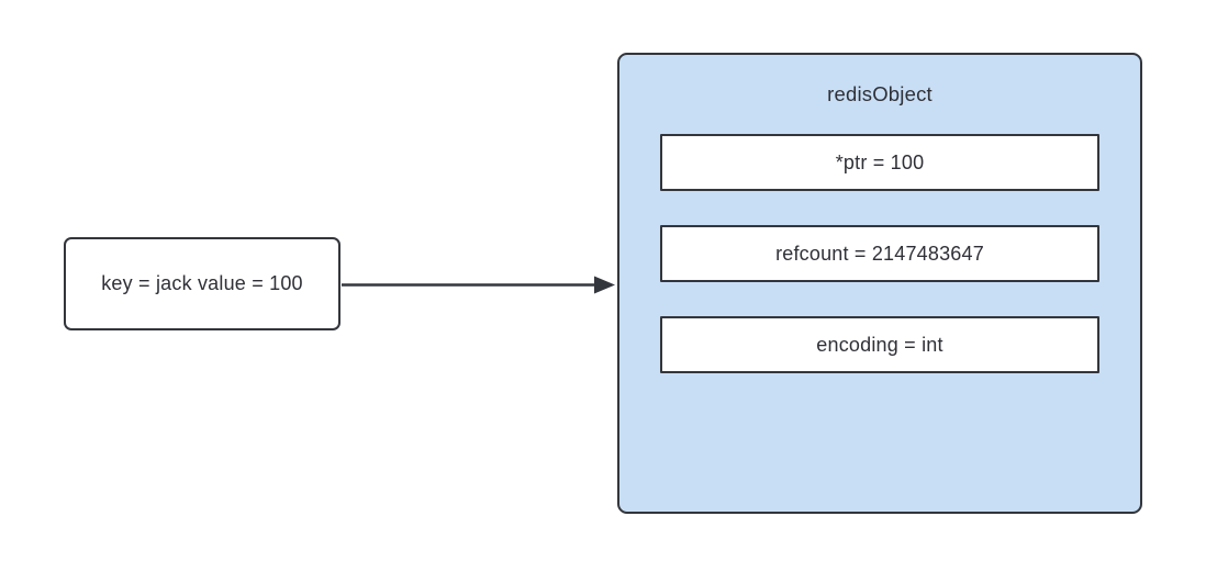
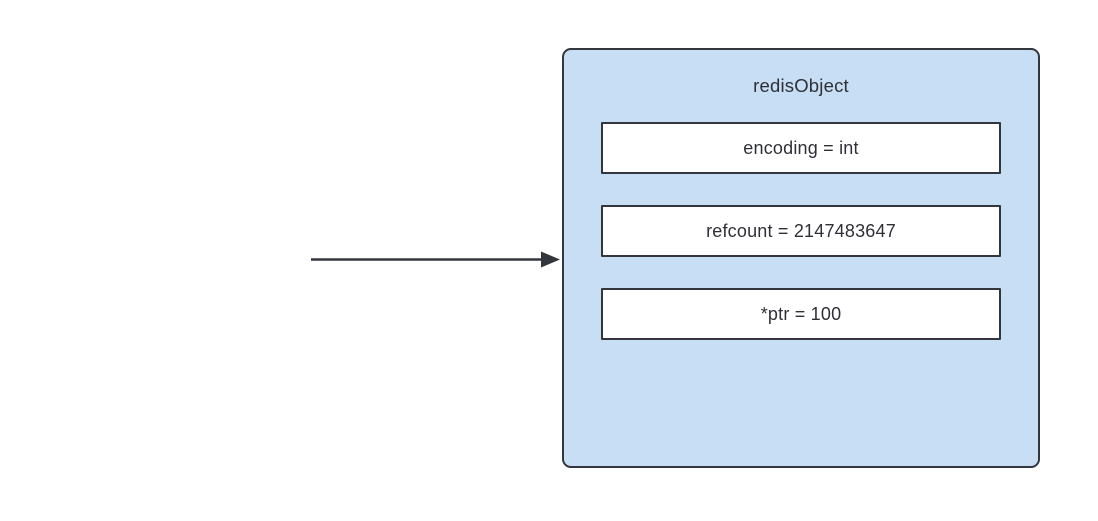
- key = jack value = 100
  redisObject
- *ptr = 100
+ encoding = int
  refcount = 2147483647
- encoding = int
+ *ptr = 100
